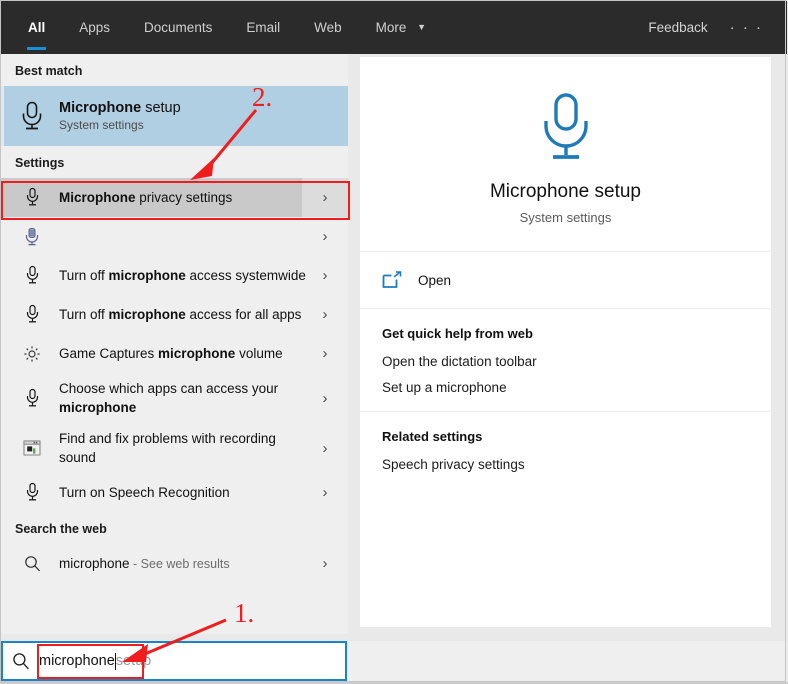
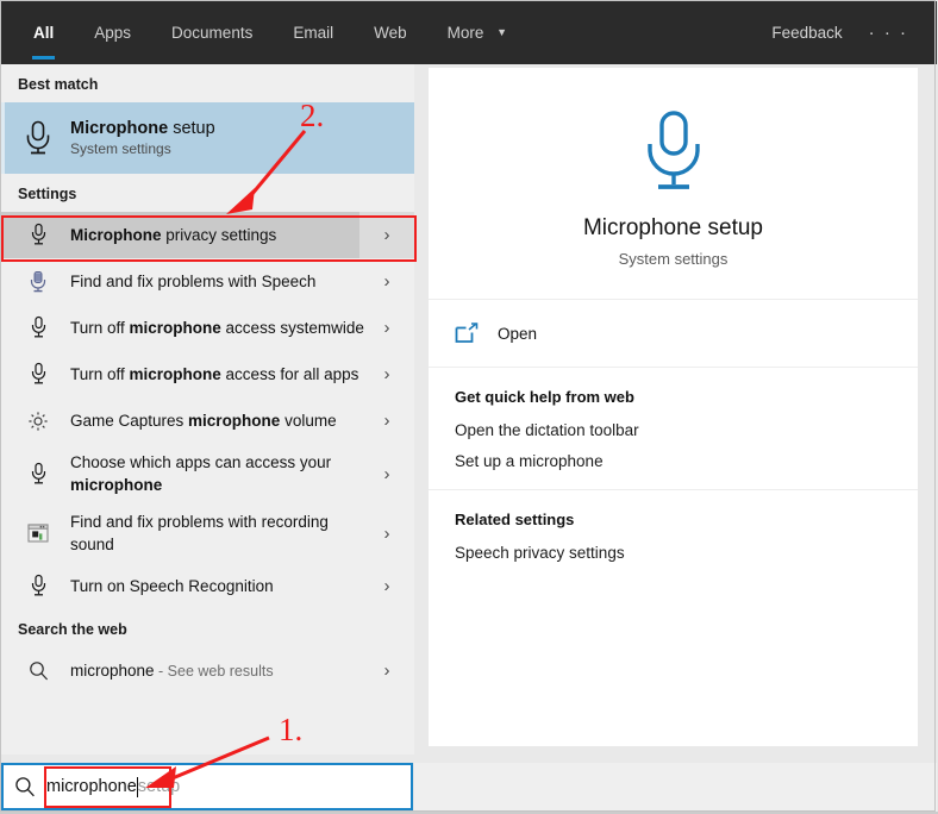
  All
  Apps
  Documents
  Email
  Web
  More ▼
  Feedback
  · · ·
  Best match
  Microphone setup
  System settings
  Settings
  Microphone privacy settings
  ›
+ Find and fix problems with Speech
  ›
  Turn off microphone access systemwide
  ›
  Turn off microphone access for all apps
  ›
  Game Captures microphone volume
  ›
  Choose which apps can access your microphone
  ›
  Find and fix problems with recording sound
  ›
  Turn on Speech Recognition
  ›
  Search the web
  microphone - See web results
  ›
  Microphone setup
  System settings
  Open
  Get quick help from web
  Open the dictation toolbar
  Set up a microphone
  Related settings
  Speech privacy settings
  microphone
  2.
  1.
